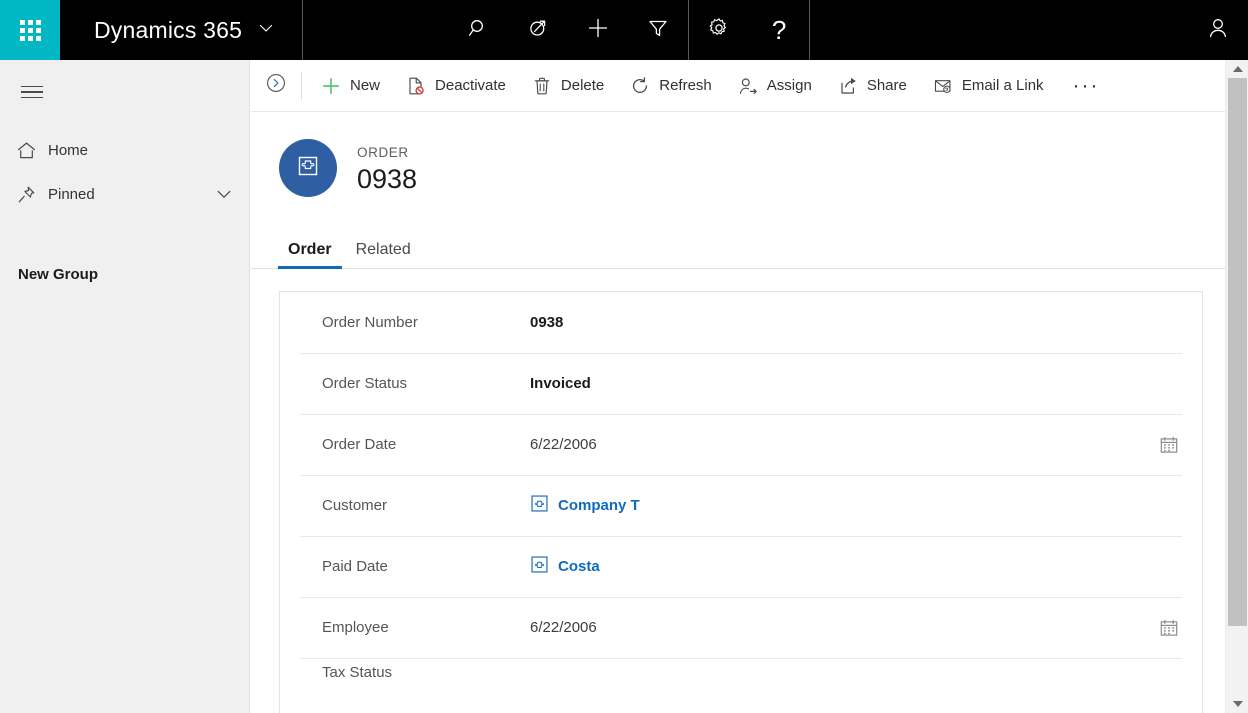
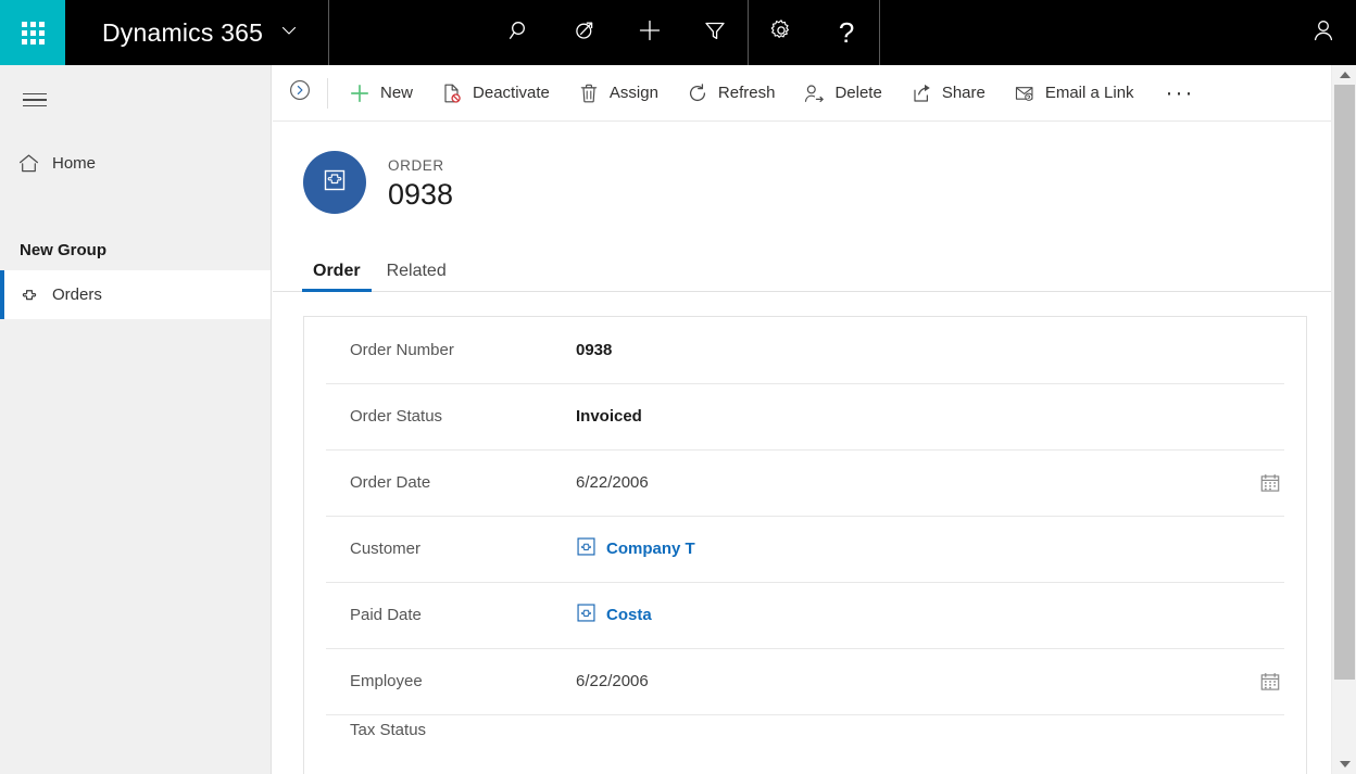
  Dynamics 365
  ?
  Home
- Pinned
  New Group
+ Orders
  New
  Deactivate
- Delete
+ Assign
  Refresh
- Assign
+ Delete
  Share
  Email a Link
  ···
  ORDER
  0938
  Order
  Related
  Order Number
  0938
  Order Status
  Invoiced
  Order Date
  6/22/2006
  Customer
  Company T
  Paid Date
  Costa
  Employee
  6/22/2006
  Tax Status
